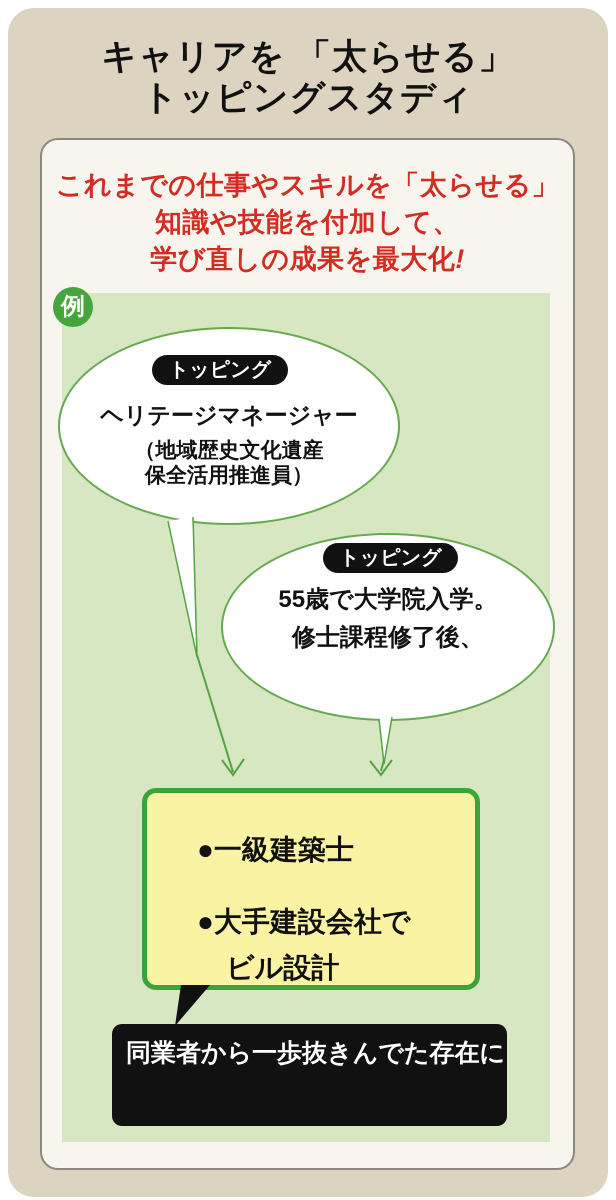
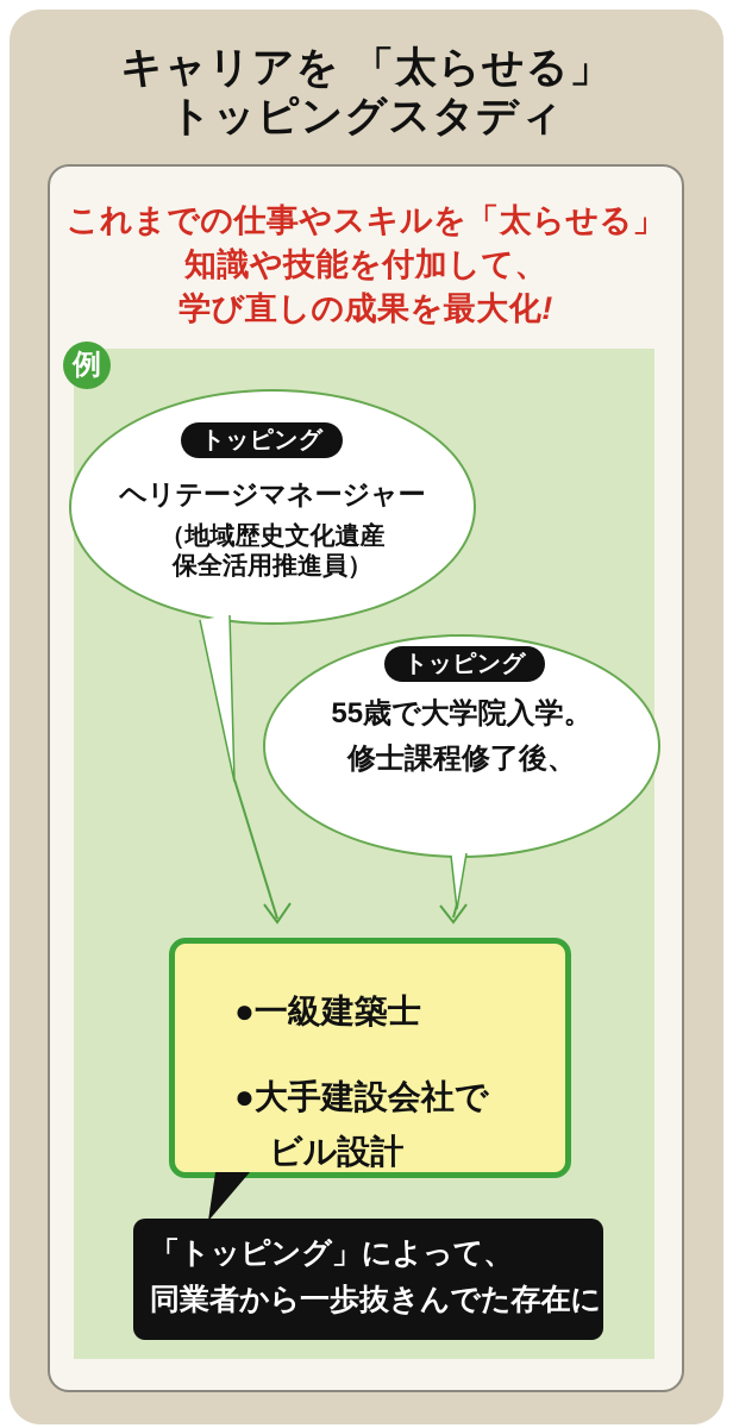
  キャリアを 「太らせる」
  トッピングスタディ
  これまでの仕事やスキルを「太らせる」
  知識や技能を付加して、
  学び直しの成果を最大化!
  例
  トッピング
  ヘリテージマネージャー
  （地域歴史文化遺産
  保全活用推進員）
  トッピング
  55歳で大学院入学。
  修士課程修了後、
  ●一級建築士
  ●大手建設会社で
  ビル設計
+ 「トッピング」によって、
  同業者から一歩抜きんでた存在に
